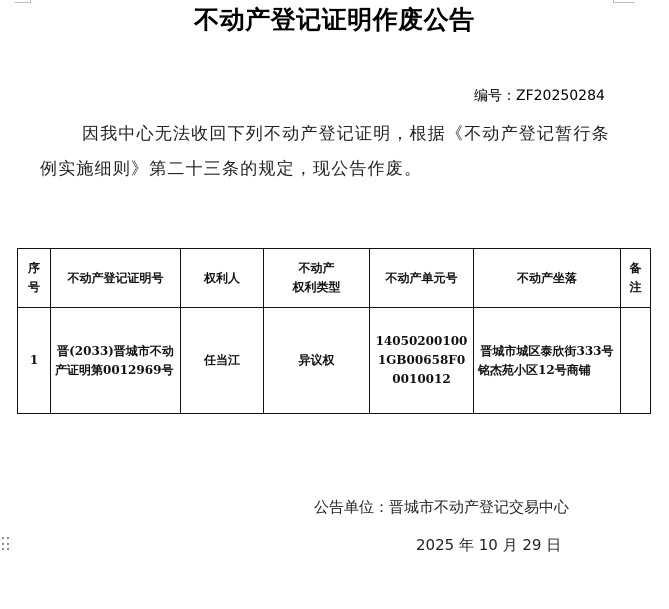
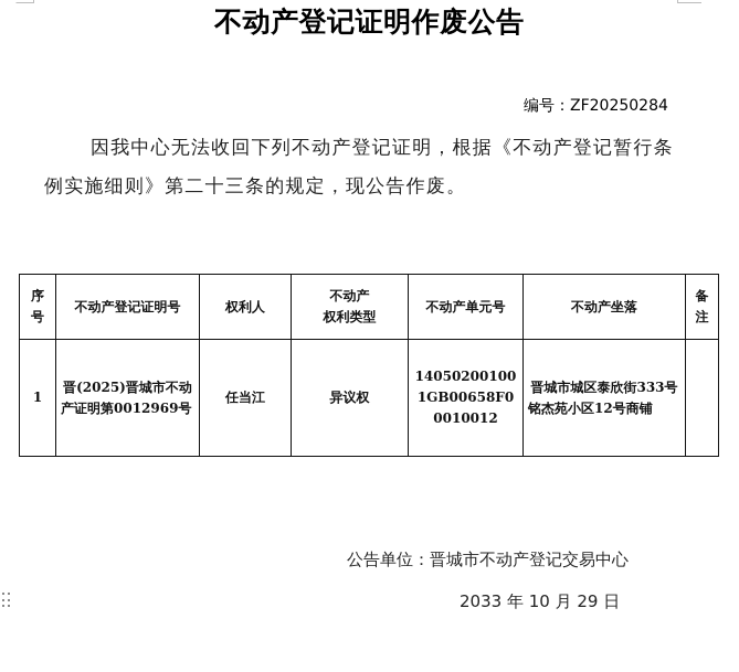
  不动产登记证明作废公告
  编号：ZF20250284
  因我中心无法收回下列不动产登记证明，根据《不动产登记暂行条例实施细则》第二十三条的规定，现公告作废。
  序号	不动产登记证明号	权利人	不动产 权利类型	不动产单元号	不动产坐落	备注
- 1	晋(2033)晋城市不动产证明第0012969号	任当江	异议权	140502001001GB00658F00010012	晋城市城区泰欣街333号铭杰苑小区12号商铺
+ 1	晋(2025)晋城市不动产证明第0012969号	任当江	异议权	140502001001GB00658F00010012	晋城市城区泰欣街333号铭杰苑小区12号商铺
  公告单位：晋城市不动产登记交易中心
- 2025 年 10 月 29 日
+ 2033 年 10 月 29 日
